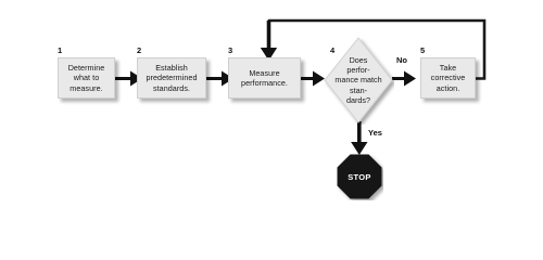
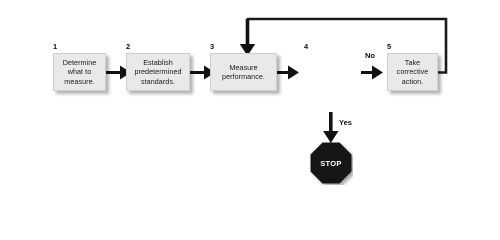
  1
  Determine
  what to
  measure.
  2
  Establish
  predetermined
  standards.
  3
  Measure
  performance.
  4
- Does
- perfor-
- mance match
- stan-
- dards?
  5
  Take
  corrective
  action.
  STOP
  No
  Yes
